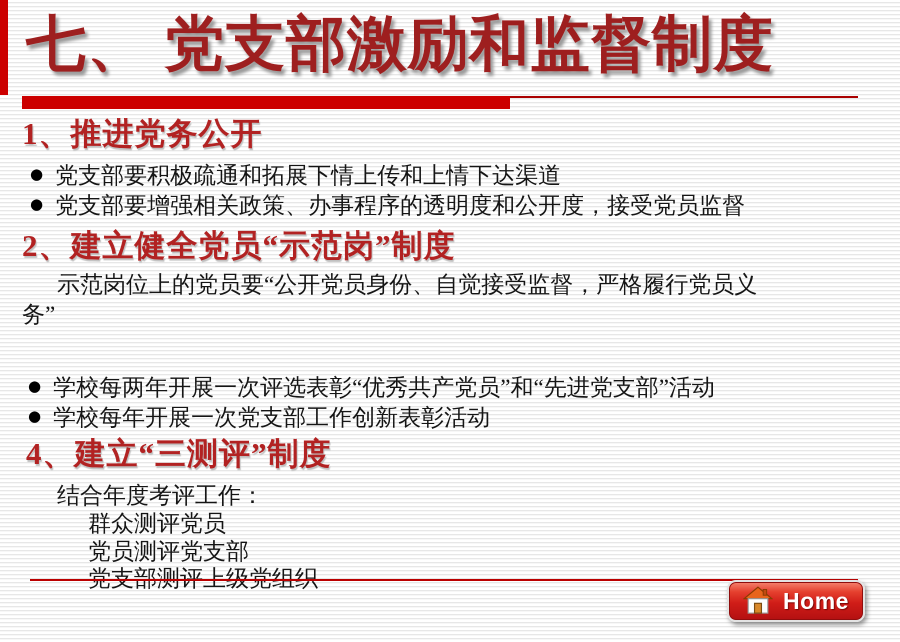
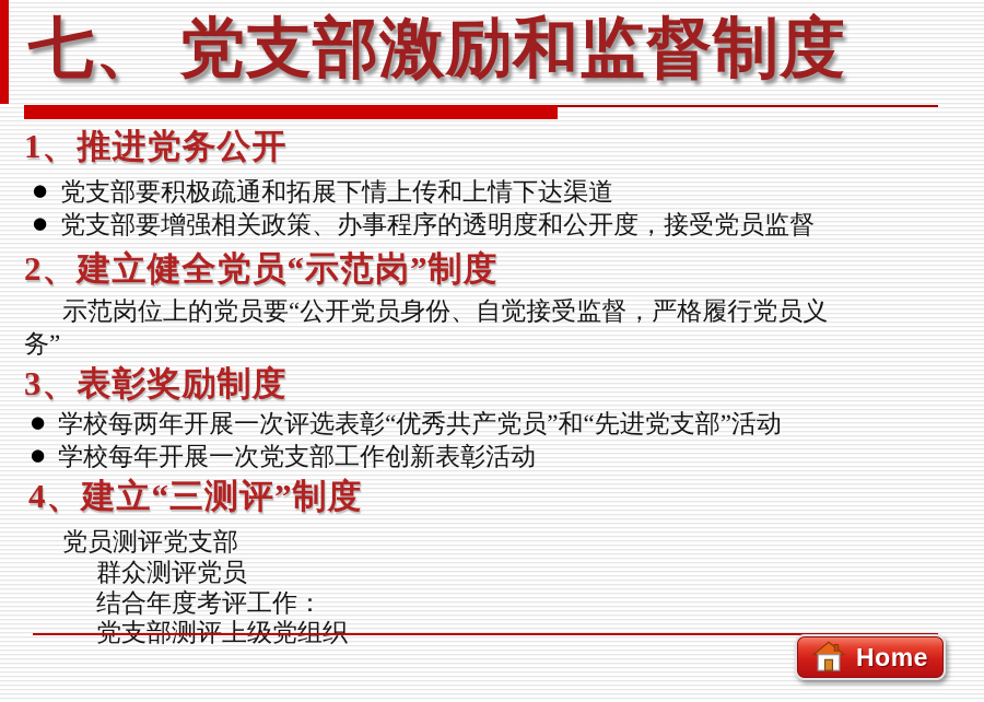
  七、 党支部激励和监督制度
  1、推进党务公开
  ●
  党支部要积极疏通和拓展下情上传和上情下达渠道
  ●
  党支部要增强相关政策、办事程序的透明度和公开度，接受党员监督
  2、建立健全党员“示范岗”制度
  示范岗位上的党员要“公开党员身份、自觉接受监督，严格履行党员义
  务”
+ 3、表彰奖励制度
  ●
  学校每两年开展一次评选表彰“优秀共产党员”和“先进党支部”活动
  ●
  学校每年开展一次党支部工作创新表彰活动
  4、建立“三测评”制度
- 结合年度考评工作：
+ 党员测评党支部
  群众测评党员
- 党员测评党支部
+ 结合年度考评工作：
  Home
